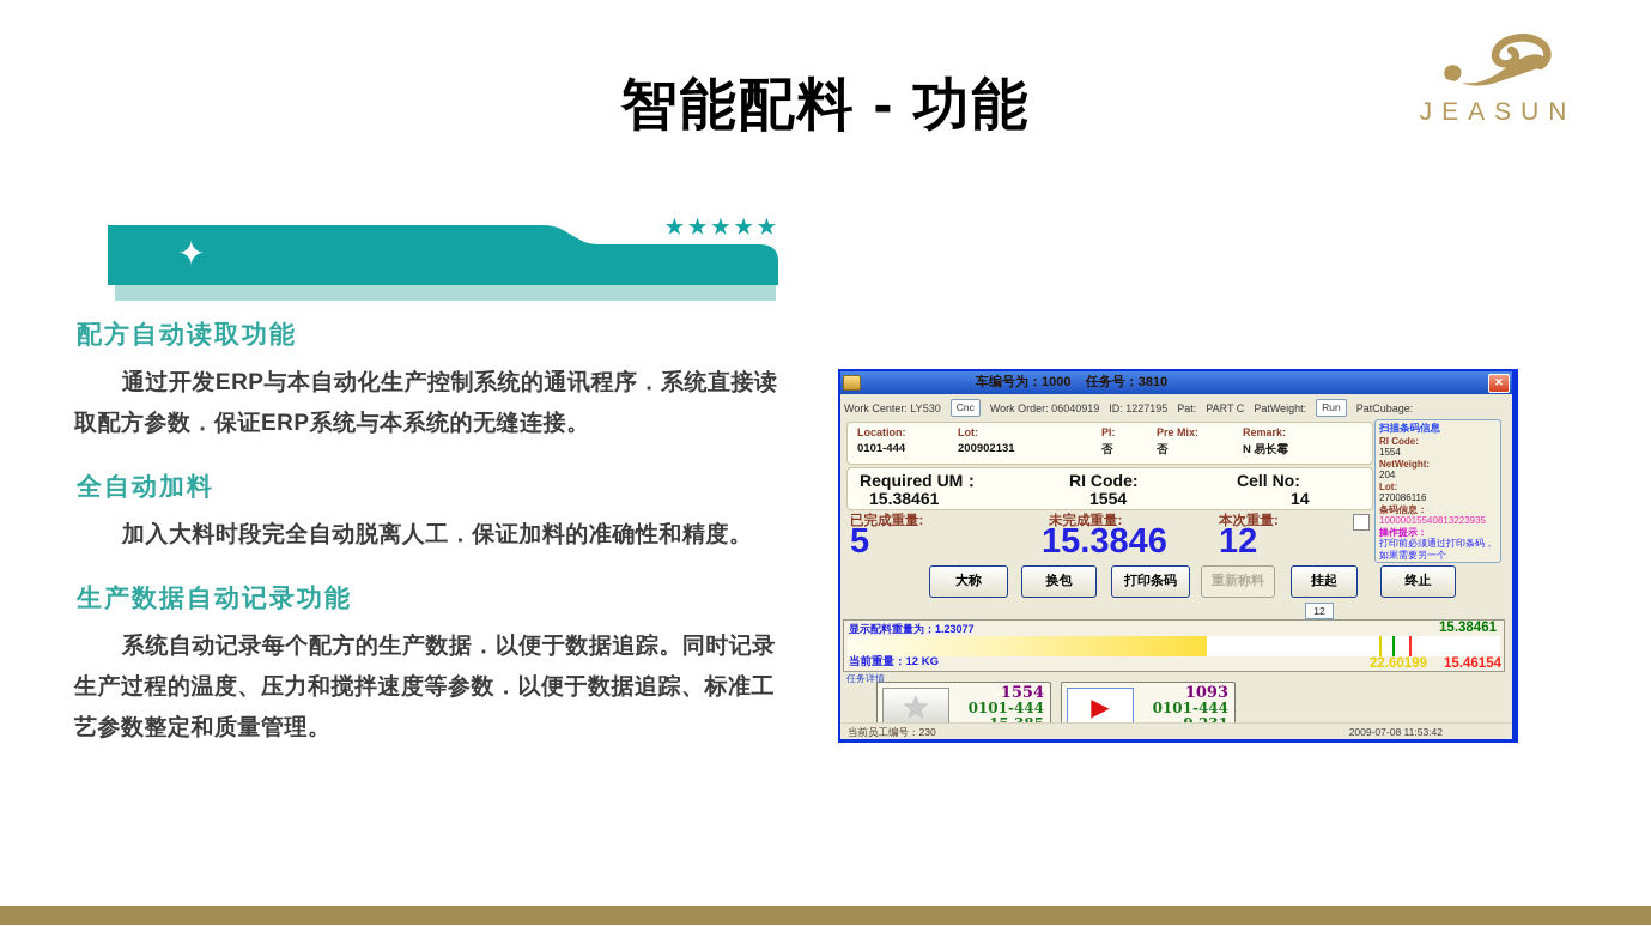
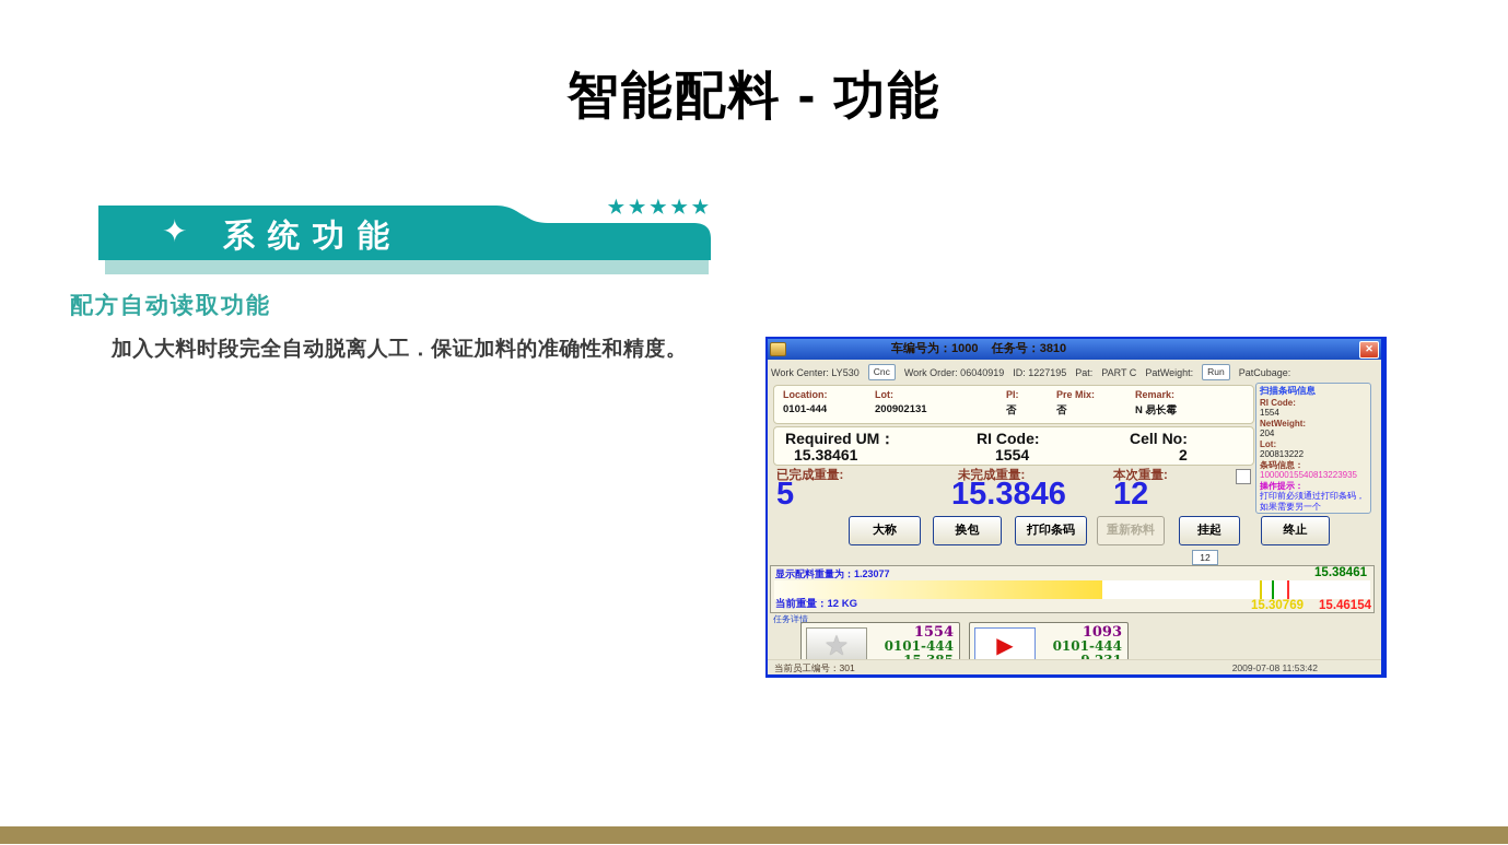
  智能配料 - 功能
- JEASUN
  ✦
+ 系统功能
  ★★★★★
  配方自动读取功能
- 通过开发ERP与本自动化生产控制系统的通讯程序．系统直接读取配方参数．保证ERP系统与本系统的无缝连接。
- 全自动加料
  加入大料时段完全自动脱离人工．保证加料的准确性和精度。
- 生产数据自动记录功能
- 系统自动记录每个配方的生产数据．以便于数据追踪。同时记录生产过程的温度、压力和搅拌速度等参数．以便于数据追踪、标准工艺参数整定和质量管理。
  车编号为：1000 任务号：3810
  ✕
  Work Center: LY530
  Cnc
  Work Order: 06040919
  ID: 1227195
  Pat:
  PART C
  PatWeight:
  Run
  PatCubage:
  Location:
  0101-444
  Lot:
  200902131
  PI:
  否
  Pre Mix:
  否
  Remark:
  N 易长霉
  Required UM：
  15.38461
  RI Code:
  1554
  Cell No:
- 14
+ 2
  已完成重量:
  未完成重量:
  本次重量:
  5
  15.3846
  12
  大称
  换包
  打印条码
  重新称料
  挂起
  终止
  12
  显示配料重量为：1.23077
  15.38461
  当前重量：12 KG
- 22.60199
+ 15.30769
  15.46154
  任务详情
  ★
  1554
  0101-444
  ▶
  1093
  0101-444
  扫描条码信息
  RI Code:
  1554
  NetWeight:
  204
  Lot:
- 270086116
+ 200813222
  条码信息：
  10000015540813223935
  操作提示：
  打印前必须通过打印条码，如果需要另一个
- 当前员工编号：230
+ 当前员工编号：301
  2009-07-08 11:53:42
